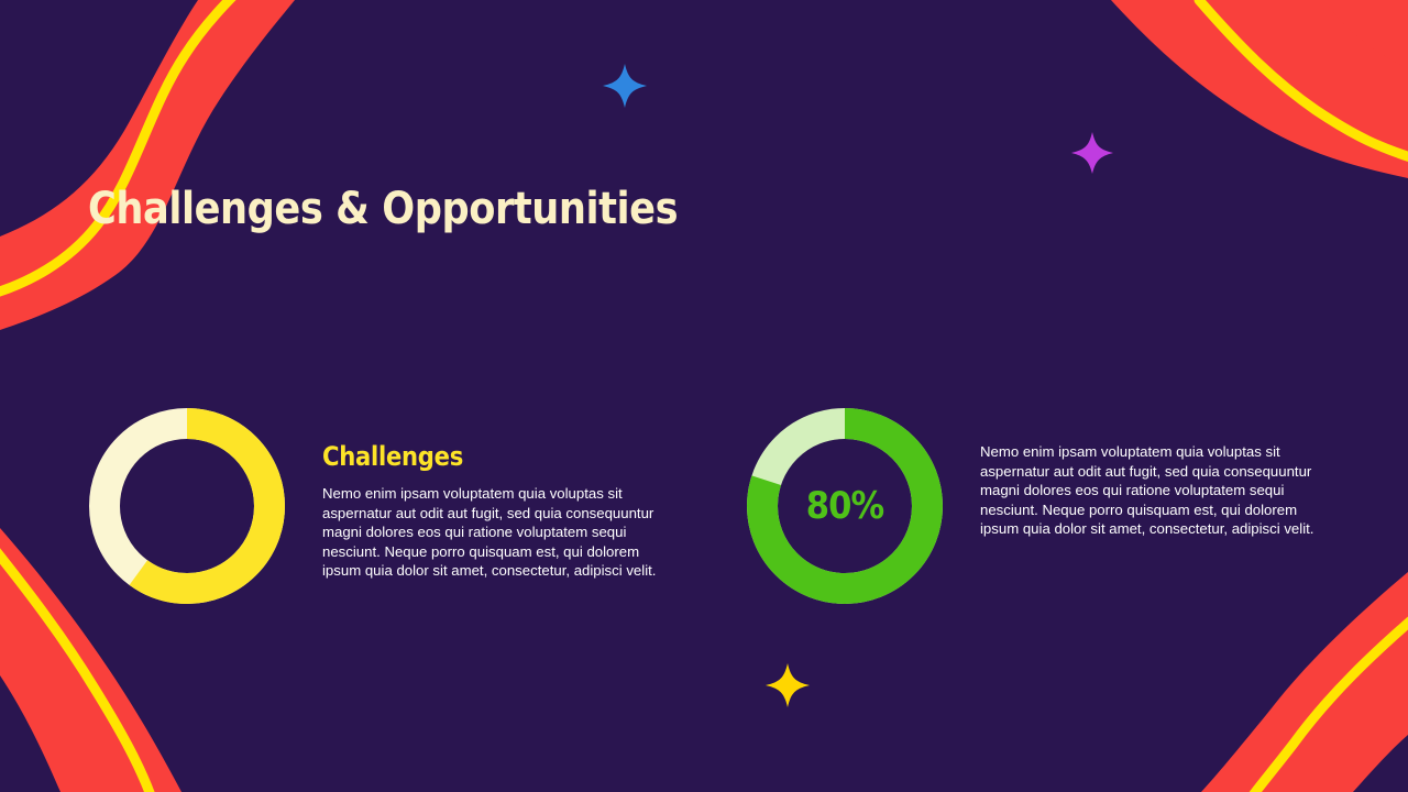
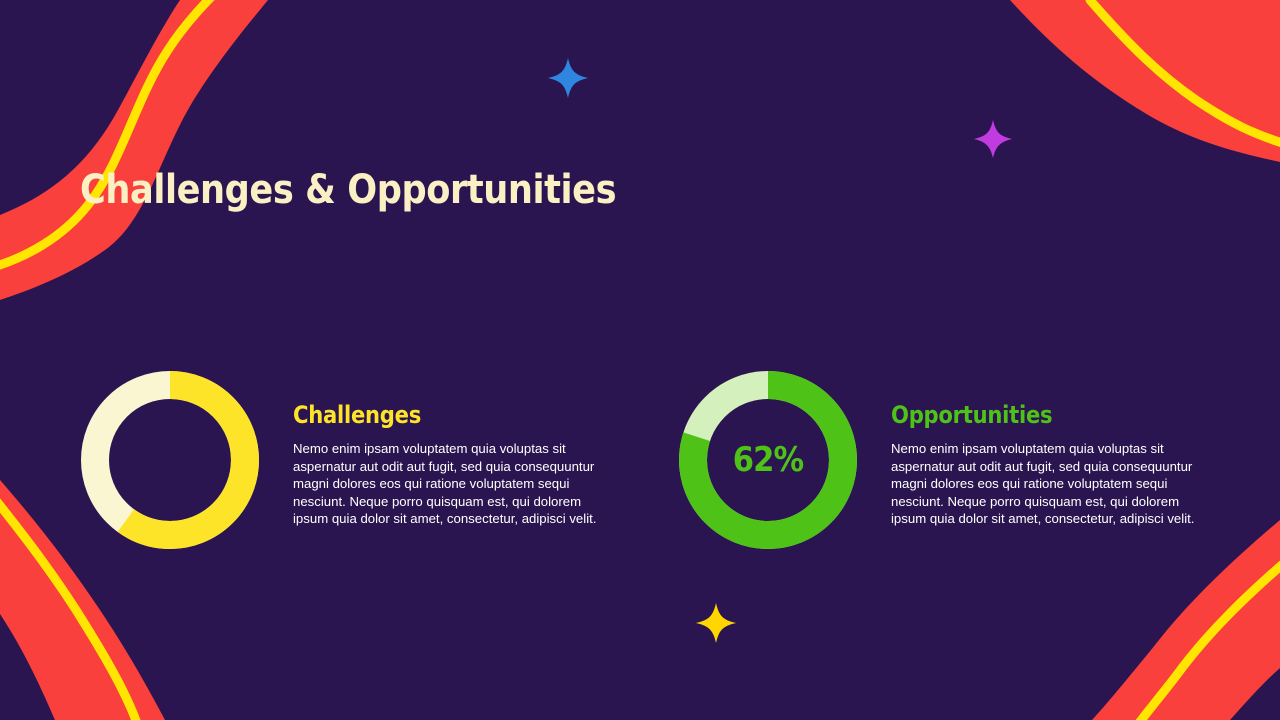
  Challenges & Opportunities
  Challenges
  Nemo enim ipsam voluptatem quia voluptas sit aspernatur aut odit aut fugit, sed quia consequuntur magni dolores eos qui ratione voluptatem sequi nesciunt. Neque porro quisquam est, qui dolorem ipsum quia dolor sit amet, consectetur, adipisci velit.
- 80%
+ 62%
+ Opportunities
  Nemo enim ipsam voluptatem quia voluptas sit aspernatur aut odit aut fugit, sed quia consequuntur magni dolores eos qui ratione voluptatem sequi nesciunt. Neque porro quisquam est, qui dolorem ipsum quia dolor sit amet, consectetur, adipisci velit.
